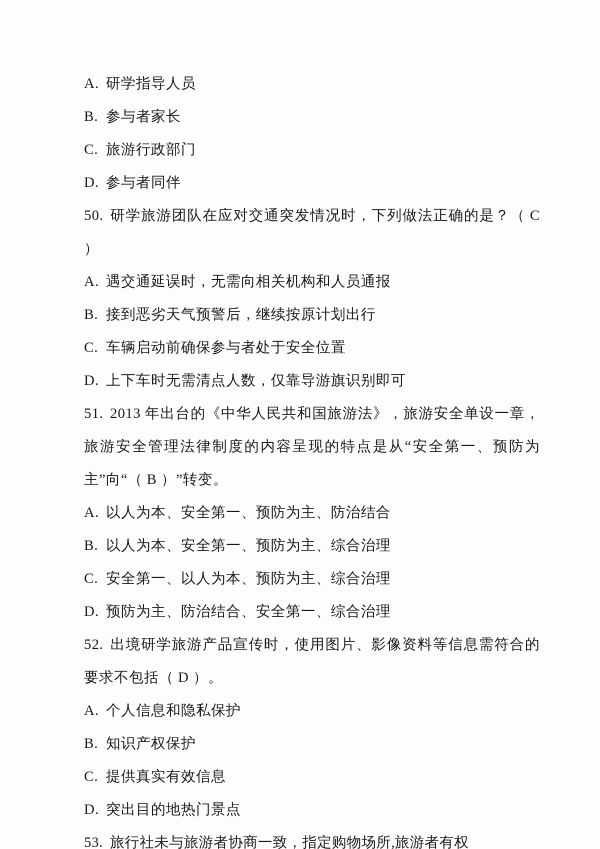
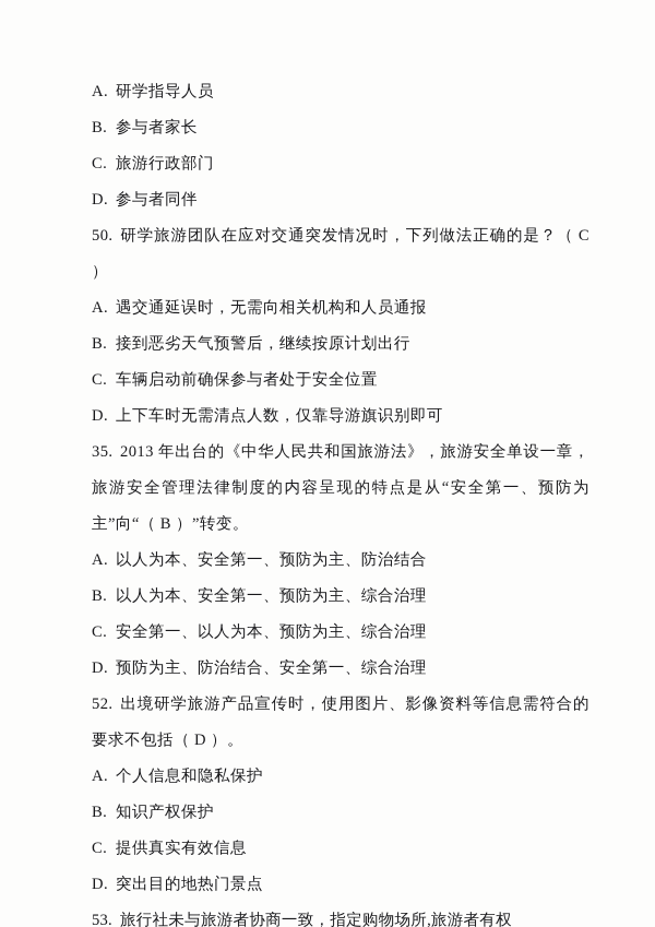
  A. 研学指导人员
  B. 参与者家长
  C. 旅游行政部门
  D. 参与者同伴
  50. 研学旅游团队在应对交通突发情况时，下列做法正确的是？（ C ）
  A. 遇交通延误时，无需向相关机构和人员通报
  B. 接到恶劣天气预警后，继续按原计划出行
  C. 车辆启动前确保参与者处于安全位置
  D. 上下车时无需清点人数，仅靠导游旗识别即可
- 51. 2013 年出台的《中华人民共和国旅游法》，旅游安全单设一章，旅游安全管理法律制度的内容呈现的特点是从“安全第一、预防为主”向“（ B ）”转变。
+ 35. 2013 年出台的《中华人民共和国旅游法》，旅游安全单设一章，旅游安全管理法律制度的内容呈现的特点是从“安全第一、预防为主”向“（ B ）”转变。
  A. 以人为本、安全第一、预防为主、防治结合
  B. 以人为本、安全第一、预防为主、综合治理
  C. 安全第一、以人为本、预防为主、综合治理
  D. 预防为主、防治结合、安全第一、综合治理
  52. 出境研学旅游产品宣传时，使用图片、影像资料等信息需符合的要求不包括（ D ）。
  A. 个人信息和隐私保护
  B. 知识产权保护
  C. 提供真实有效信息
  D. 突出目的地热门景点
  53. 旅行社未与旅游者协商一致，指定购物场所,旅游者有权
